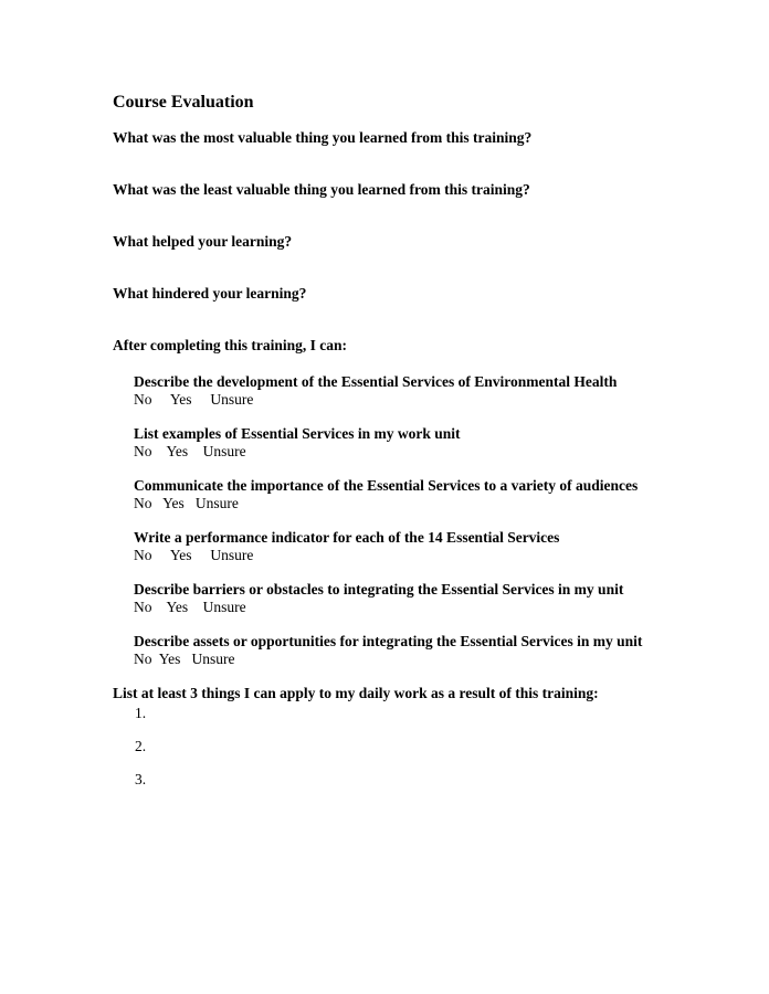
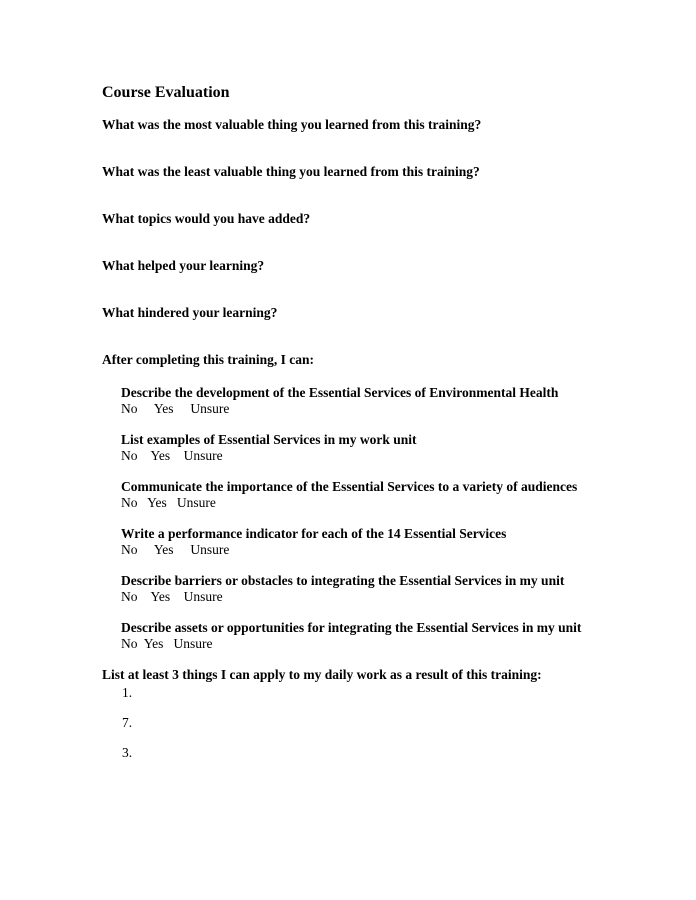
  Course Evaluation
  What was the most valuable thing you learned from this training?
  What was the least valuable thing you learned from this training?
+ What topics would you have added?
  What helped your learning?
  What hindered your learning?
  After completing this training, I can:
  Describe the development of the Essential Services of Environmental Health
  No Yes Unsure
  List examples of Essential Services in my work unit
  No Yes Unsure
  Communicate the importance of the Essential Services to a variety of audiences
  No Yes Unsure
  Write a performance indicator for each of the 14 Essential Services
  No Yes Unsure
  Describe barriers or obstacles to integrating the Essential Services in my unit
  No Yes Unsure
  Describe assets or opportunities for integrating the Essential Services in my unit
  No Yes Unsure
  List at least 3 things I can apply to my daily work as a result of this training:
  1.
- 2.
+ 7.
  3.
